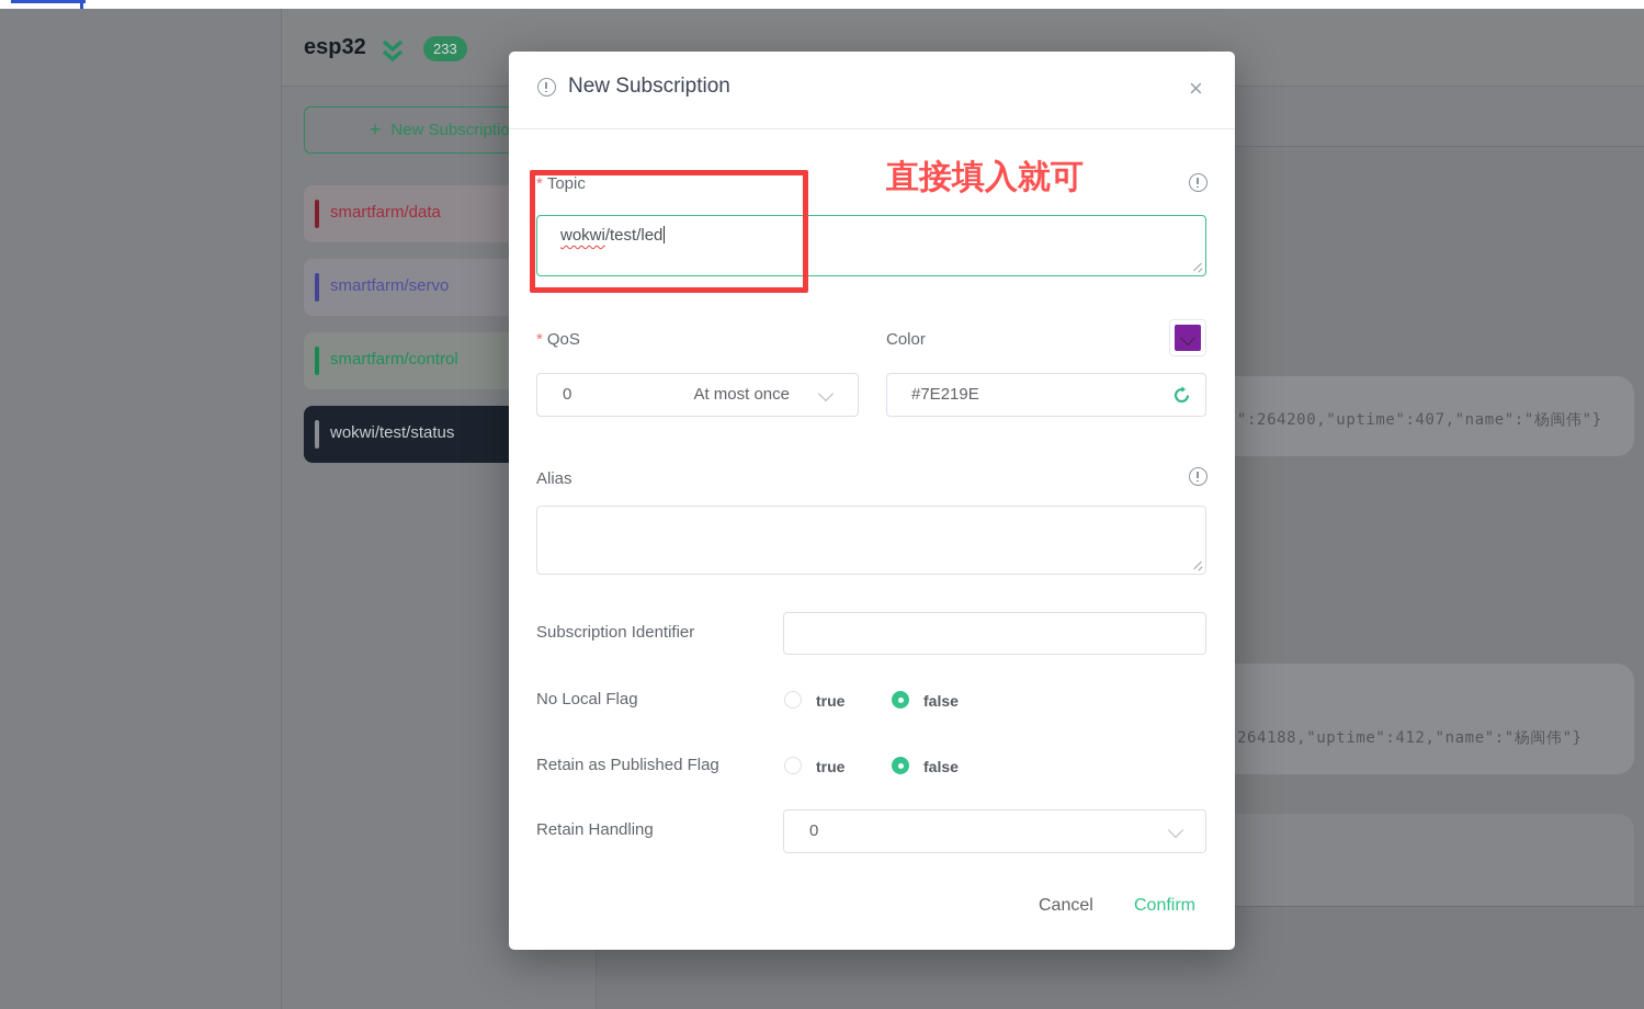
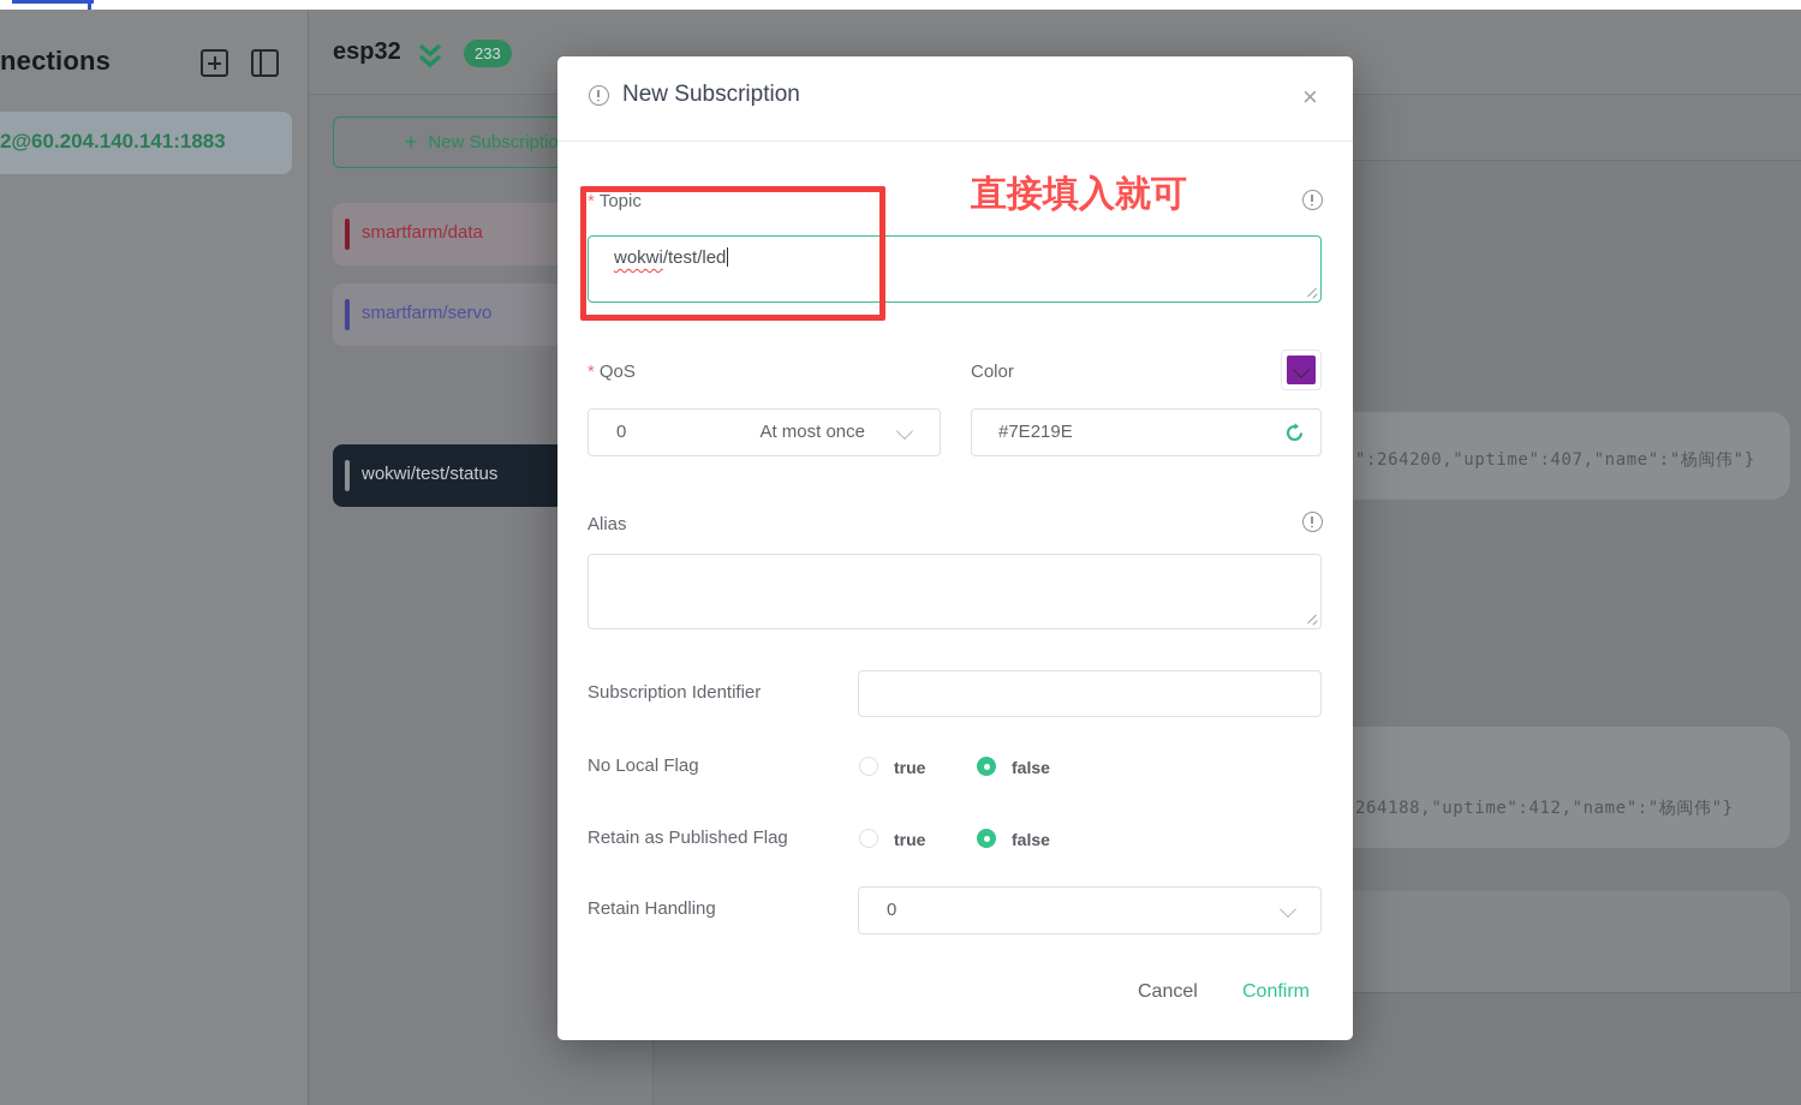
+ nections
+ 2@60.204.140.141:1883
  esp32
  233
  +
  New Subscriptio
  smartfarm/data
  smartfarm/servo
- smartfarm/control
  wokwi/test/status
  ":264200,"uptime":407,"name":"杨闽伟"}
  264188,"uptime":412,"name":"杨闽伟"}
  New Subscription
  ×
  * Topic
  直接填入就可
  wokwi/test/led
  * QoS
  Color
  0
  At most once
  #7E219E
  Alias
  Subscription Identifier
  No Local Flag
  true
  false
  Retain as Published Flag
  true
  false
  Retain Handling
  0
  Cancel
  Confirm
